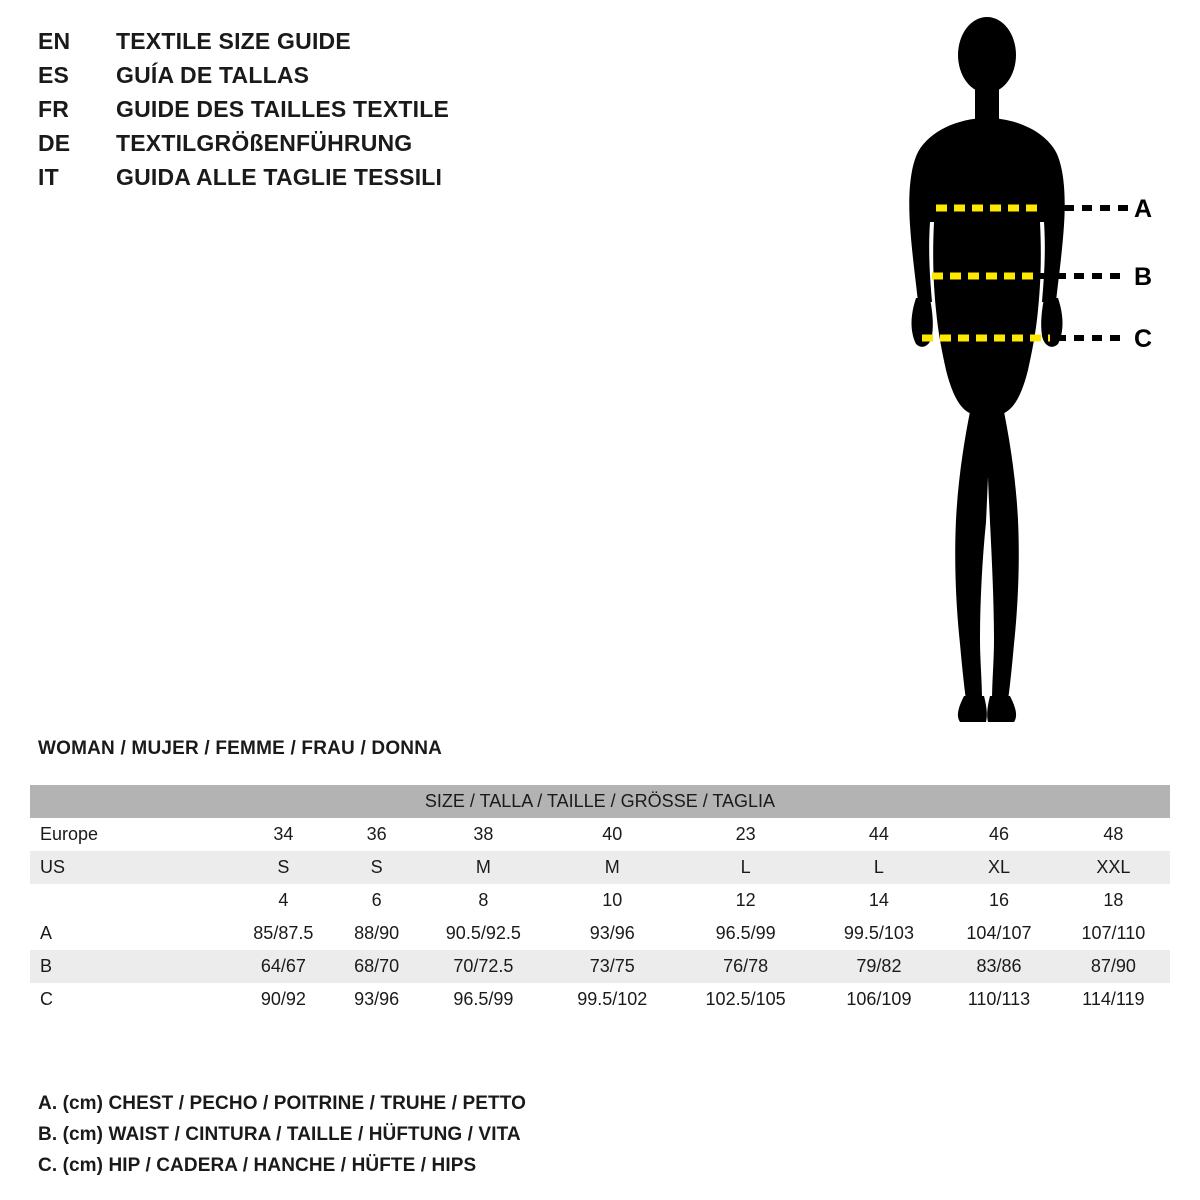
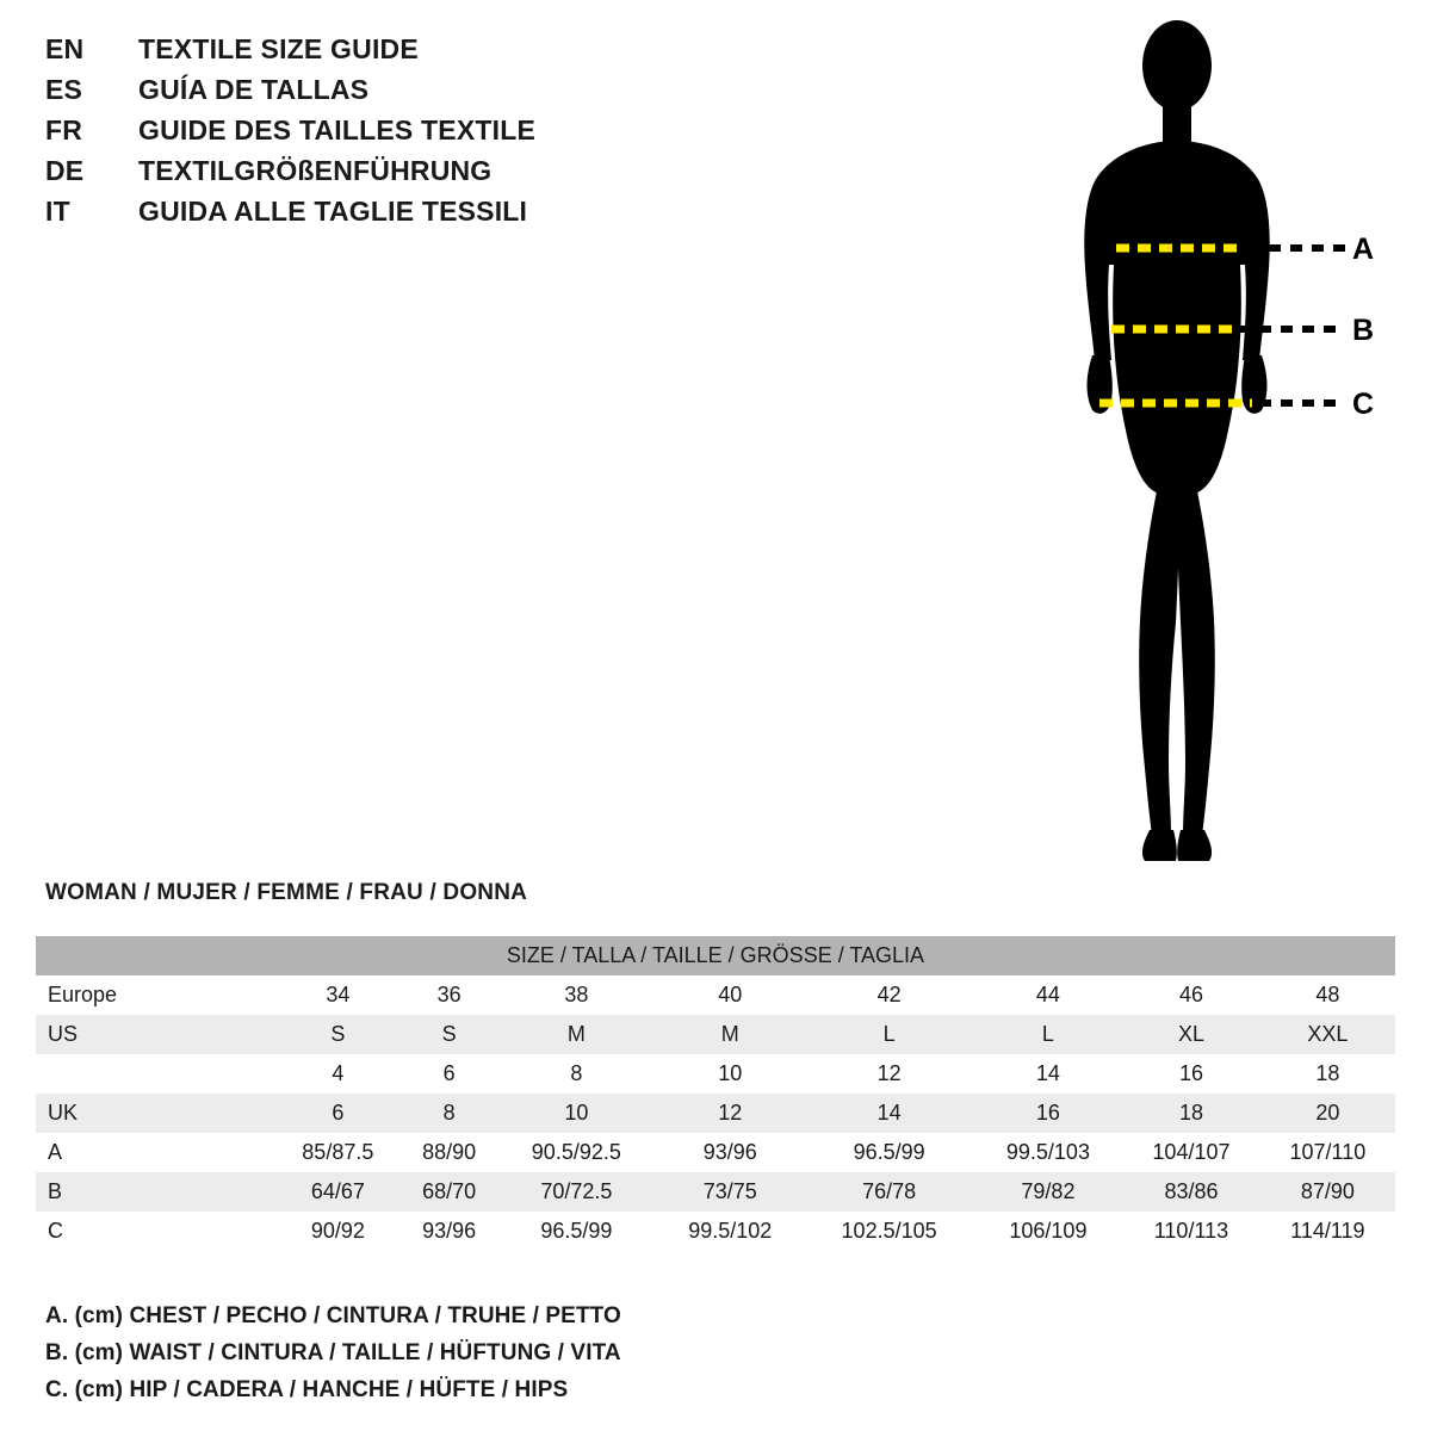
  EN
  TEXTILE SIZE GUIDE
  ES
  GUÍA DE TALLAS
  FR
  GUIDE DES TAILLES TEXTILE
  DE
  TEXTILGRÖßENFÜHRUNG
  IT
  GUIDA ALLE TAGLIE TESSILI
  A
  B
  C
  WOMAN / MUJER / FEMME / FRAU / DONNA
  SIZE / TALLA / TAILLE / GRÖSSE / TAGLIA
- Europe	34	36	38	40	23	44	46	48
+ Europe	34	36	38	40	42	44	46	48
  US	S	S	M	M	L	L	XL	XXL
  	4	6	8	10	12	14	16	18
+ UK	6	8	10	12	14	16	18	20
  A	85/87.5	88/90	90.5/92.5	93/96	96.5/99	99.5/103	104/107	107/110
  B	64/67	68/70	70/72.5	73/75	76/78	79/82	83/86	87/90
  C	90/92	93/96	96.5/99	99.5/102	102.5/105	106/109	110/113	114/119
- A. (cm) CHEST / PECHO / POITRINE / TRUHE / PETTO
+ A. (cm) CHEST / PECHO / CINTURA / TRUHE / PETTO
  B. (cm) WAIST / CINTURA / TAILLE / HÜFTUNG / VITA
  C. (cm) HIP / CADERA / HANCHE / HÜFTE / HIPS
